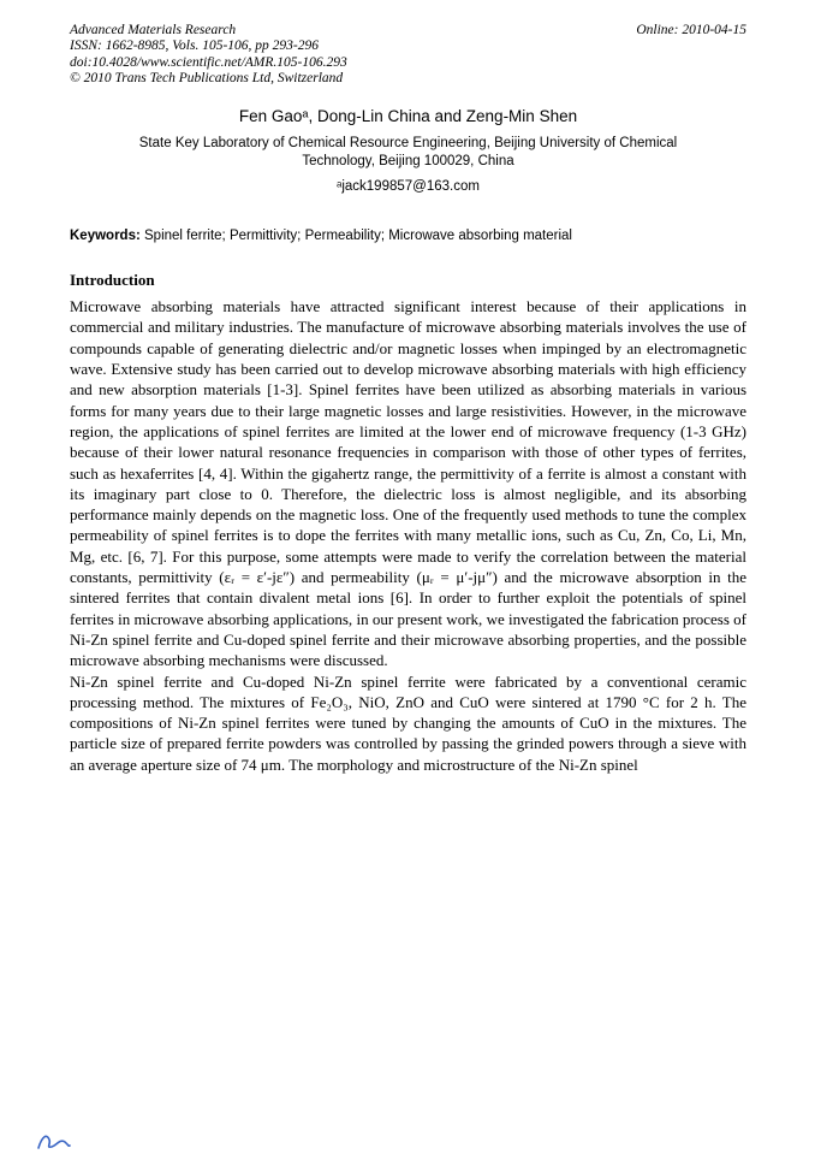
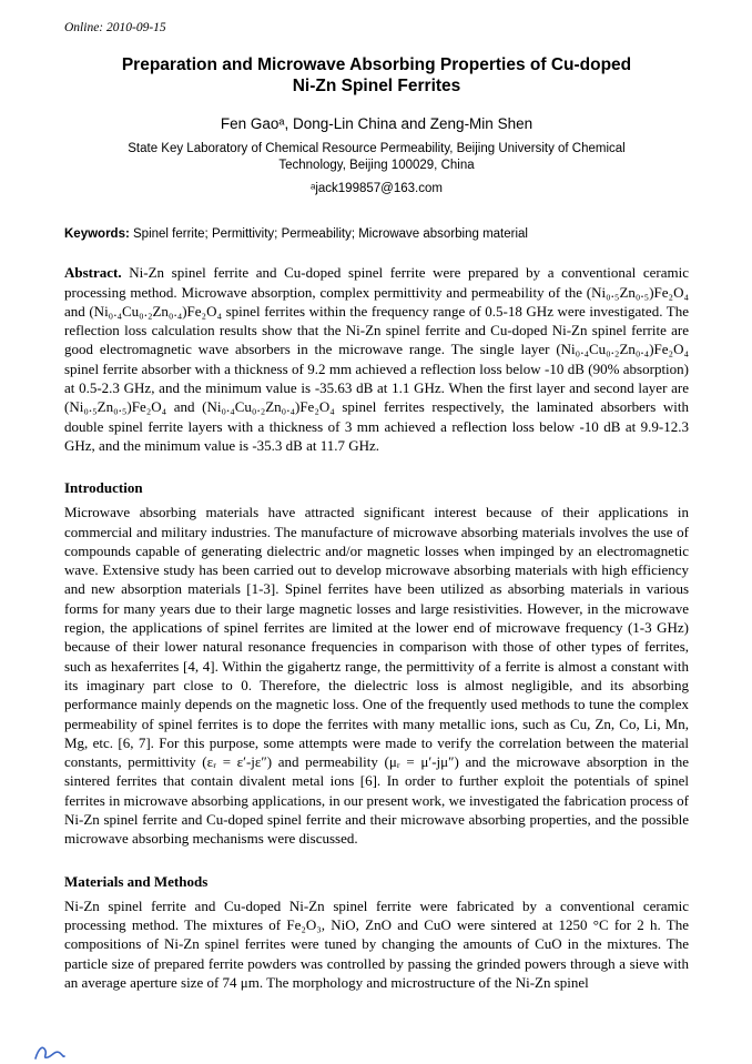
- Advanced Materials Research
- ISSN: 1662-8985, Vols. 105-106, pp 293-296
- doi:10.4028/www.scientific.net/AMR.105-106.293
- © 2010 Trans Tech Publications Ltd, Switzerland
- Online: 2010-04-15
+ Online: 2010-09-15
+ Preparation and Microwave Absorbing Properties of Cu-doped
+ Ni-Zn Spinel Ferrites
  Fen Gaoᵃ, Dong-Lin China and Zeng-Min Shen
- State Key Laboratory of Chemical Resource Engineering, Beijing University of Chemical
+ State Key Laboratory of Chemical Resource Permeability, Beijing University of Chemical
  Technology, Beijing 100029, China
  ᵃjack199857@163.com
  Keywords: Spinel ferrite; Permittivity; Permeability; Microwave absorbing material
+ Abstract. Ni-Zn spinel ferrite and Cu-doped spinel ferrite were prepared by a conventional ceramic processing method. Microwave absorption, complex permittivity and permeability of the (Ni₀.₅Zn₀.₅)Fe₂O₄ and (Ni₀.₄Cu₀.₂Zn₀.₄)Fe₂O₄ spinel ferrites within the frequency range of 0.5-18 GHz were investigated. The reflection loss calculation results show that the Ni-Zn spinel ferrite and Cu-doped Ni-Zn spinel ferrite are good electromagnetic wave absorbers in the microwave range. The single layer (Ni₀.₄Cu₀.₂Zn₀.₄)Fe₂O₄ spinel ferrite absorber with a thickness of 9.2 mm achieved a reflection loss below -10 dB (90% absorption) at 0.5-2.3 GHz, and the minimum value is -35.63 dB at 1.1 GHz. When the first layer and second layer are (Ni₀.₅Zn₀.₅)Fe₂O₄ and (Ni₀.₄Cu₀.₂Zn₀.₄)Fe₂O₄ spinel ferrites respectively, the laminated absorbers with double spinel ferrite layers with a thickness of 3 mm achieved a reflection loss below -10 dB at 9.9-12.3 GHz, and the minimum value is -35.3 dB at 11.7 GHz.
  Introduction
  Microwave absorbing materials have attracted significant interest because of their applications in commercial and military industries. The manufacture of microwave absorbing materials involves the use of compounds capable of generating dielectric and/or magnetic losses when impinged by an electromagnetic wave. Extensive study has been carried out to develop microwave absorbing materials with high efficiency and new absorption materials [1-3]. Spinel ferrites have been utilized as absorbing materials in various forms for many years due to their large magnetic losses and large resistivities. However, in the microwave region, the applications of spinel ferrites are limited at the lower end of microwave frequency (1-3 GHz) because of their lower natural resonance frequencies in comparison with those of other types of ferrites, such as hexaferrites [4, 4]. Within the gigahertz range, the permittivity of a ferrite is almost a constant with its imaginary part close to 0. Therefore, the dielectric loss is almost negligible, and its absorbing performance mainly depends on the magnetic loss. One of the frequently used methods to tune the complex permeability of spinel ferrites is to dope the ferrites with many metallic ions, such as Cu, Zn, Co, Li, Mn, Mg, etc. [6, 7]. For this purpose, some attempts were made to verify the correlation between the material constants, permittivity (εᵣ = ε′-jε″) and permeability (μᵣ = μ′-jμ″) and the microwave absorption in the sintered ferrites that contain divalent metal ions [6]. In order to further exploit the potentials of spinel ferrites in microwave absorbing applications, in our present work, we investigated the fabrication process of Ni-Zn spinel ferrite and Cu-doped spinel ferrite and their microwave absorbing properties, and the possible microwave absorbing mechanisms were discussed.
+ Materials and Methods
- Ni-Zn spinel ferrite and Cu-doped Ni-Zn spinel ferrite were fabricated by a conventional ceramic processing method. The mixtures of Fe₂O₃, NiO, ZnO and CuO were sintered at 1790 °C for 2 h. The compositions of Ni-Zn spinel ferrites were tuned by changing the amounts of CuO in the mixtures. The particle size of prepared ferrite powders was controlled by passing the grinded powers through a sieve with an average aperture size of 74 μm. The morphology and microstructure of the Ni-Zn spinel
+ Ni-Zn spinel ferrite and Cu-doped Ni-Zn spinel ferrite were fabricated by a conventional ceramic processing method. The mixtures of Fe₂O₃, NiO, ZnO and CuO were sintered at 1250 °C for 2 h. The compositions of Ni-Zn spinel ferrites were tuned by changing the amounts of CuO in the mixtures. The particle size of prepared ferrite powders was controlled by passing the grinded powers through a sieve with an average aperture size of 74 μm. The morphology and microstructure of the Ni-Zn spinel
